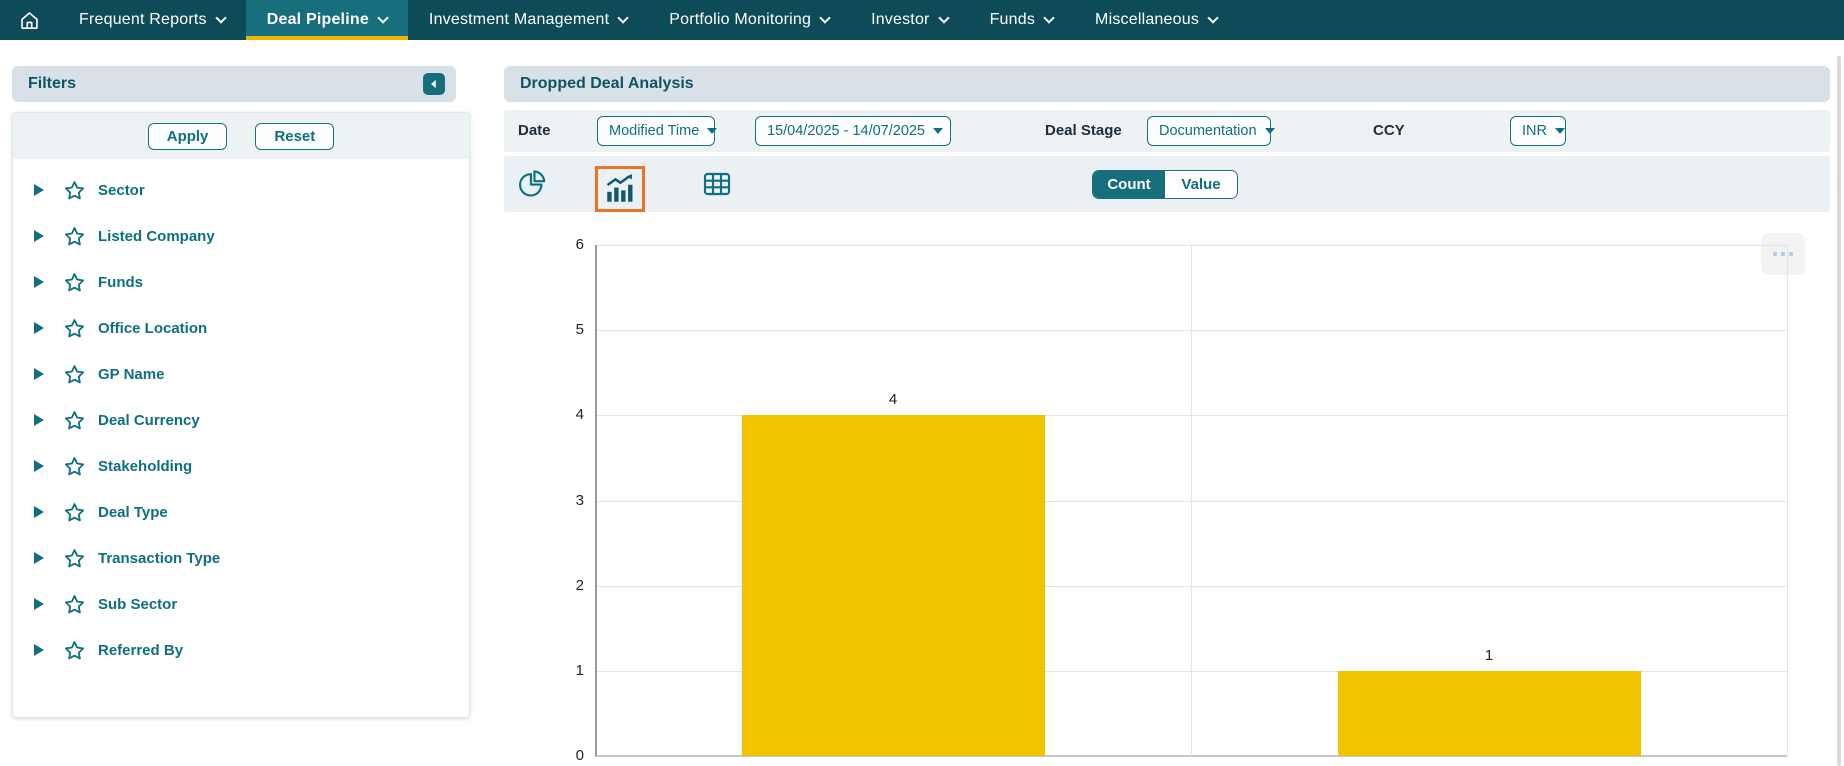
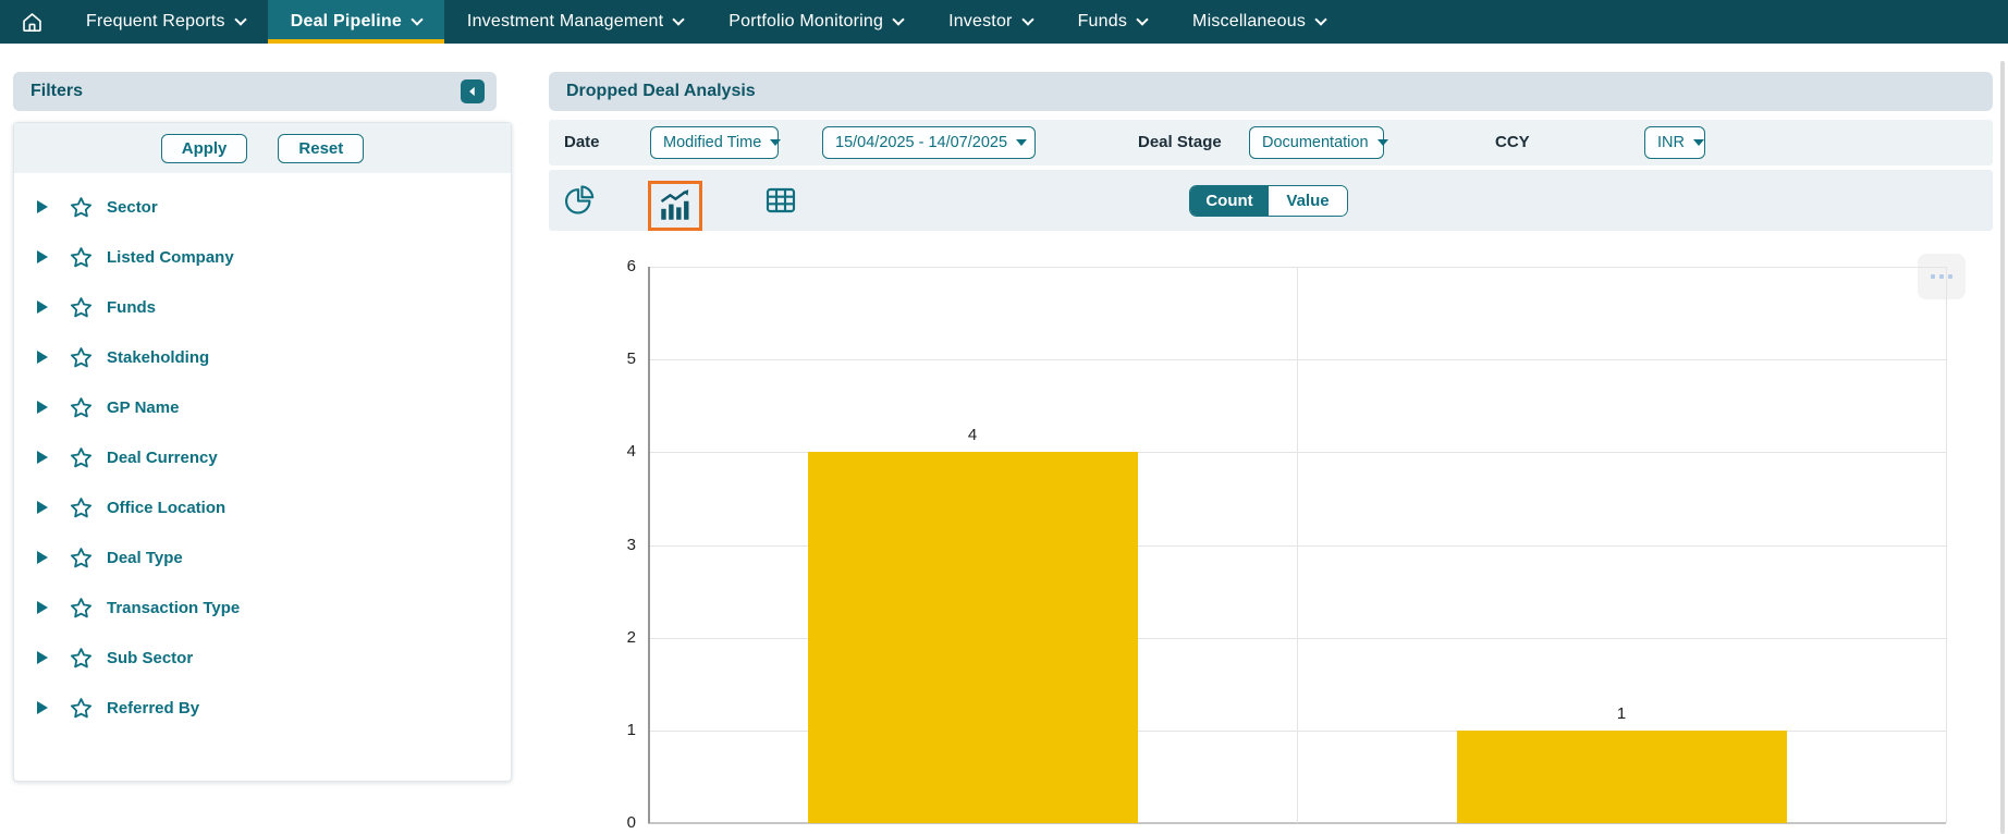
  Frequent Reports
  Deal Pipeline
  Investment Management
  Portfolio Monitoring
  Investor
  Funds
  Miscellaneous
  Filters
  Apply
  Reset
  Sector
  Listed Company
  Funds
- Office Location
+ Stakeholding
  GP Name
  Deal Currency
- Stakeholding
+ Office Location
  Deal Type
  Transaction Type
  Sub Sector
  Referred By
  Dropped Deal Analysis
  Date
  Modified Time
  15/04/2025 - 14/07/2025
  Deal Stage
  Documentation
  CCY
  INR
  Count
  Value
  0
  1
  2
  3
  4
  5
  6
  4
  1
